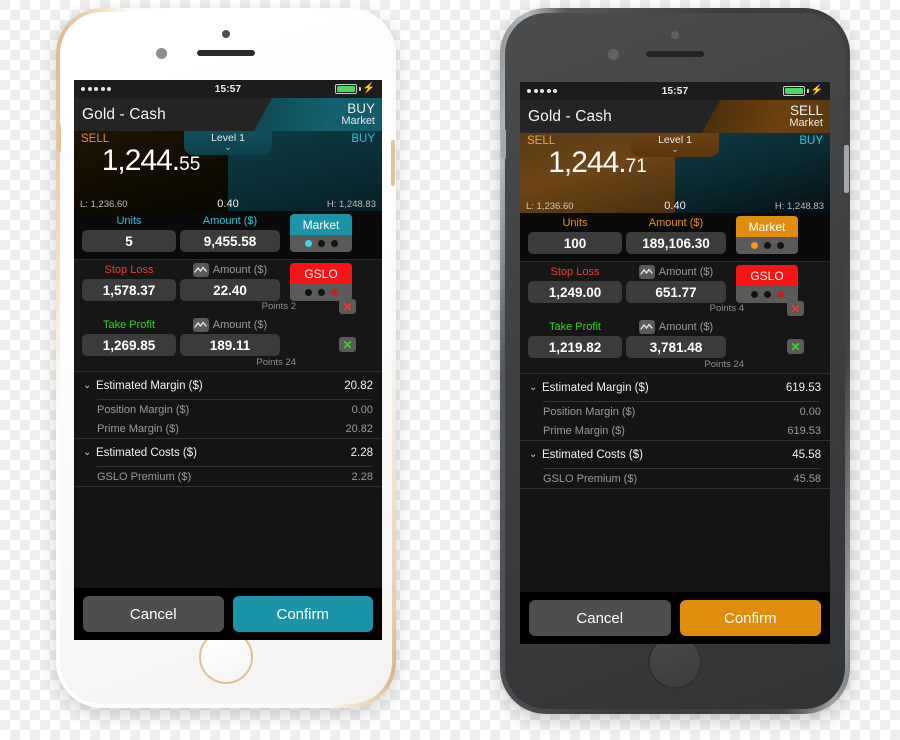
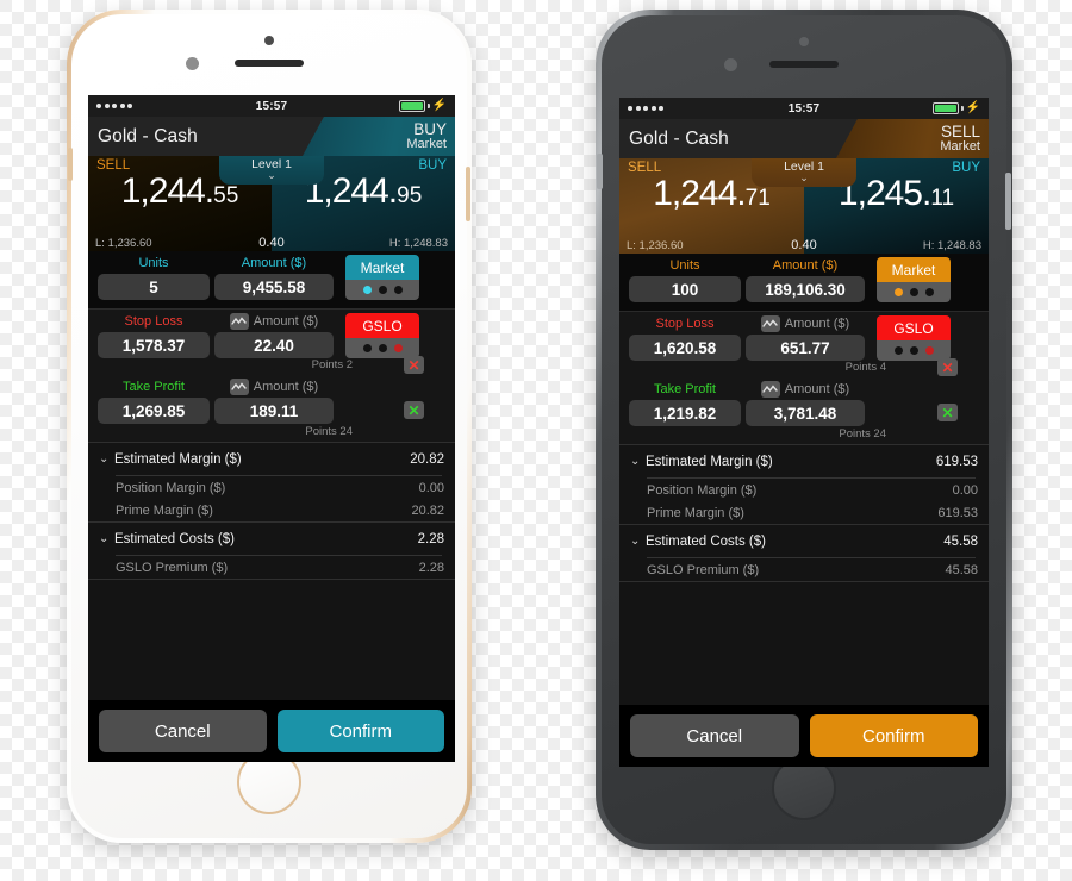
  15:57
  ⚡
  Gold - Cash
  BUY
  Market
  SELL
  1,244.55
  L: 1,236.60
  BUY
+ 1,244.95
  H: 1,248.83
  0.40
  Level 1
  ⌄
  Units
  5
  Amount ($)
  9,455.58
  Market
  Stop Loss
  1,578.37
  Amount ($)
  22.40
  GSLO
  Points 2
  ✕
  Take Profit
  1,269.85
  Amount ($)
  189.11
  Points 24
  ✕
  ⌄
  Estimated Margin ($)
  20.82
  Position Margin ($)
  0.00
  Prime Margin ($)
  20.82
  ⌄
  Estimated Costs ($)
  2.28
  GSLO Premium ($)
  2.28
  Cancel
  Confirm
  15:57
  ⚡
  Gold - Cash
  SELL
  Market
  SELL
  1,244.71
  L: 1,236.60
  BUY
+ 1,245.11
  H: 1,248.83
  0.40
  Level 1
  ⌄
  Units
  100
  Amount ($)
  189,106.30
  Market
  Stop Loss
- 1,249.00
+ 1,620.58
  Amount ($)
  651.77
  GSLO
  Points 4
  ✕
  Take Profit
  1,219.82
  Amount ($)
  3,781.48
  Points 24
  ✕
  ⌄
  Estimated Margin ($)
  619.53
  Position Margin ($)
  0.00
  Prime Margin ($)
  619.53
  ⌄
  Estimated Costs ($)
  45.58
  GSLO Premium ($)
  45.58
  Cancel
  Confirm
